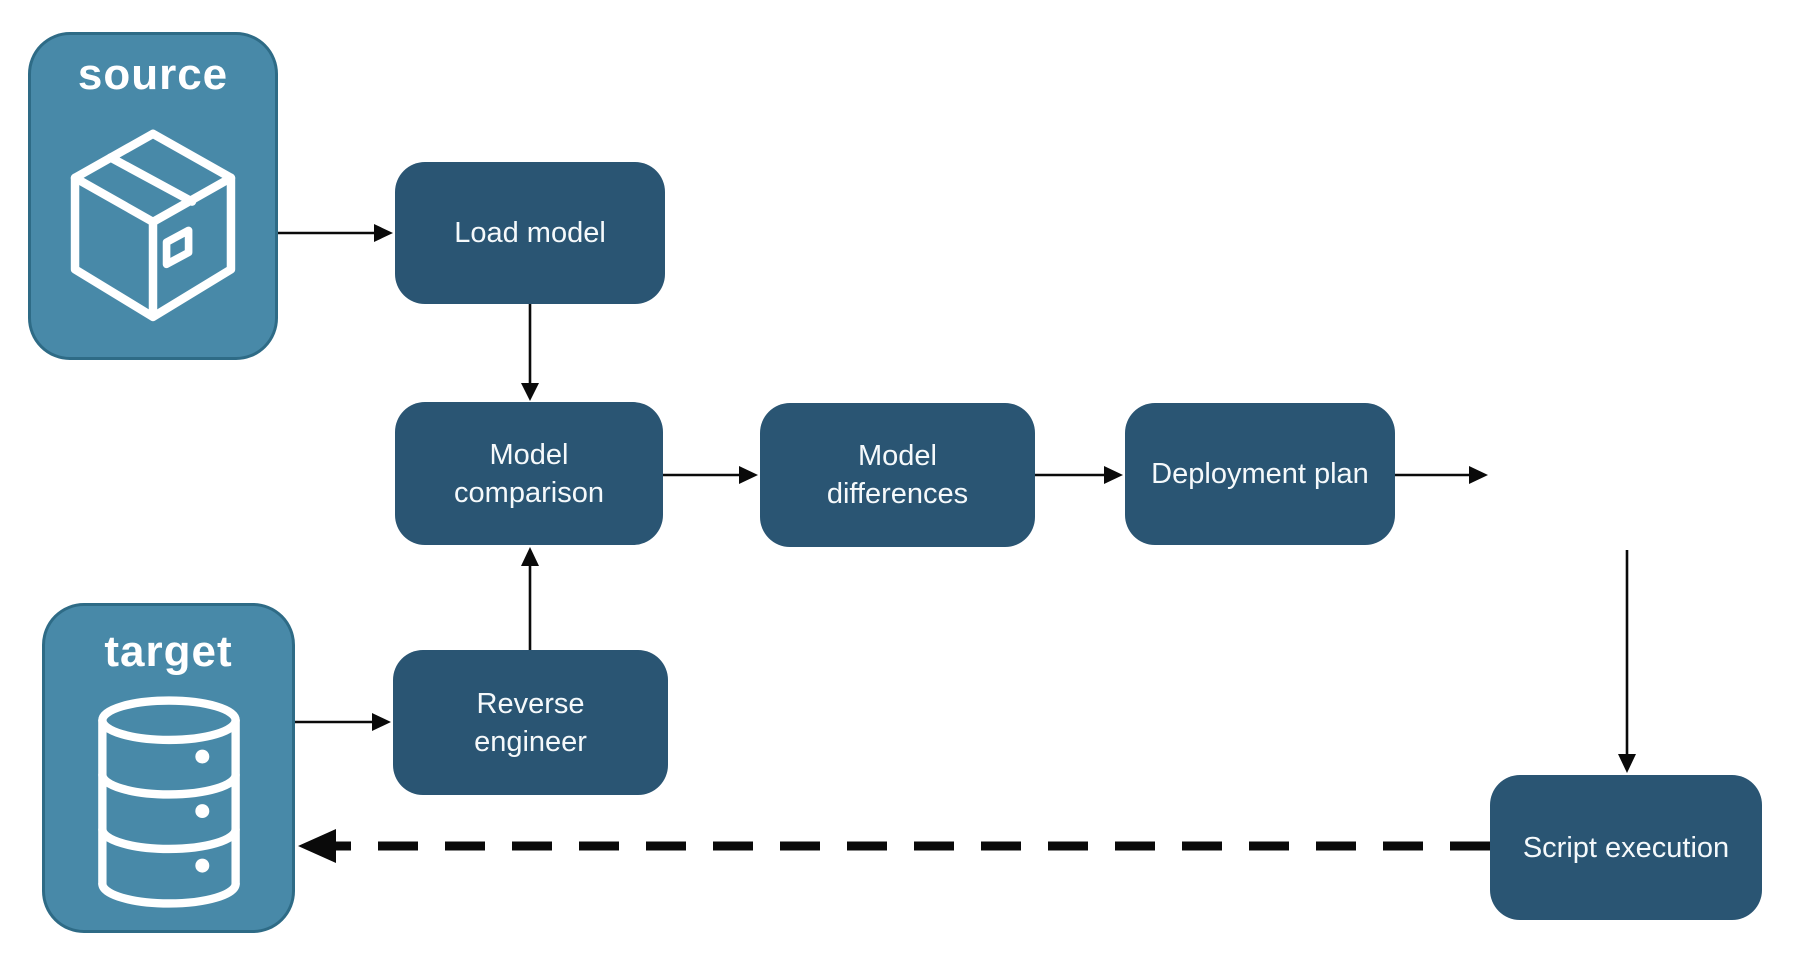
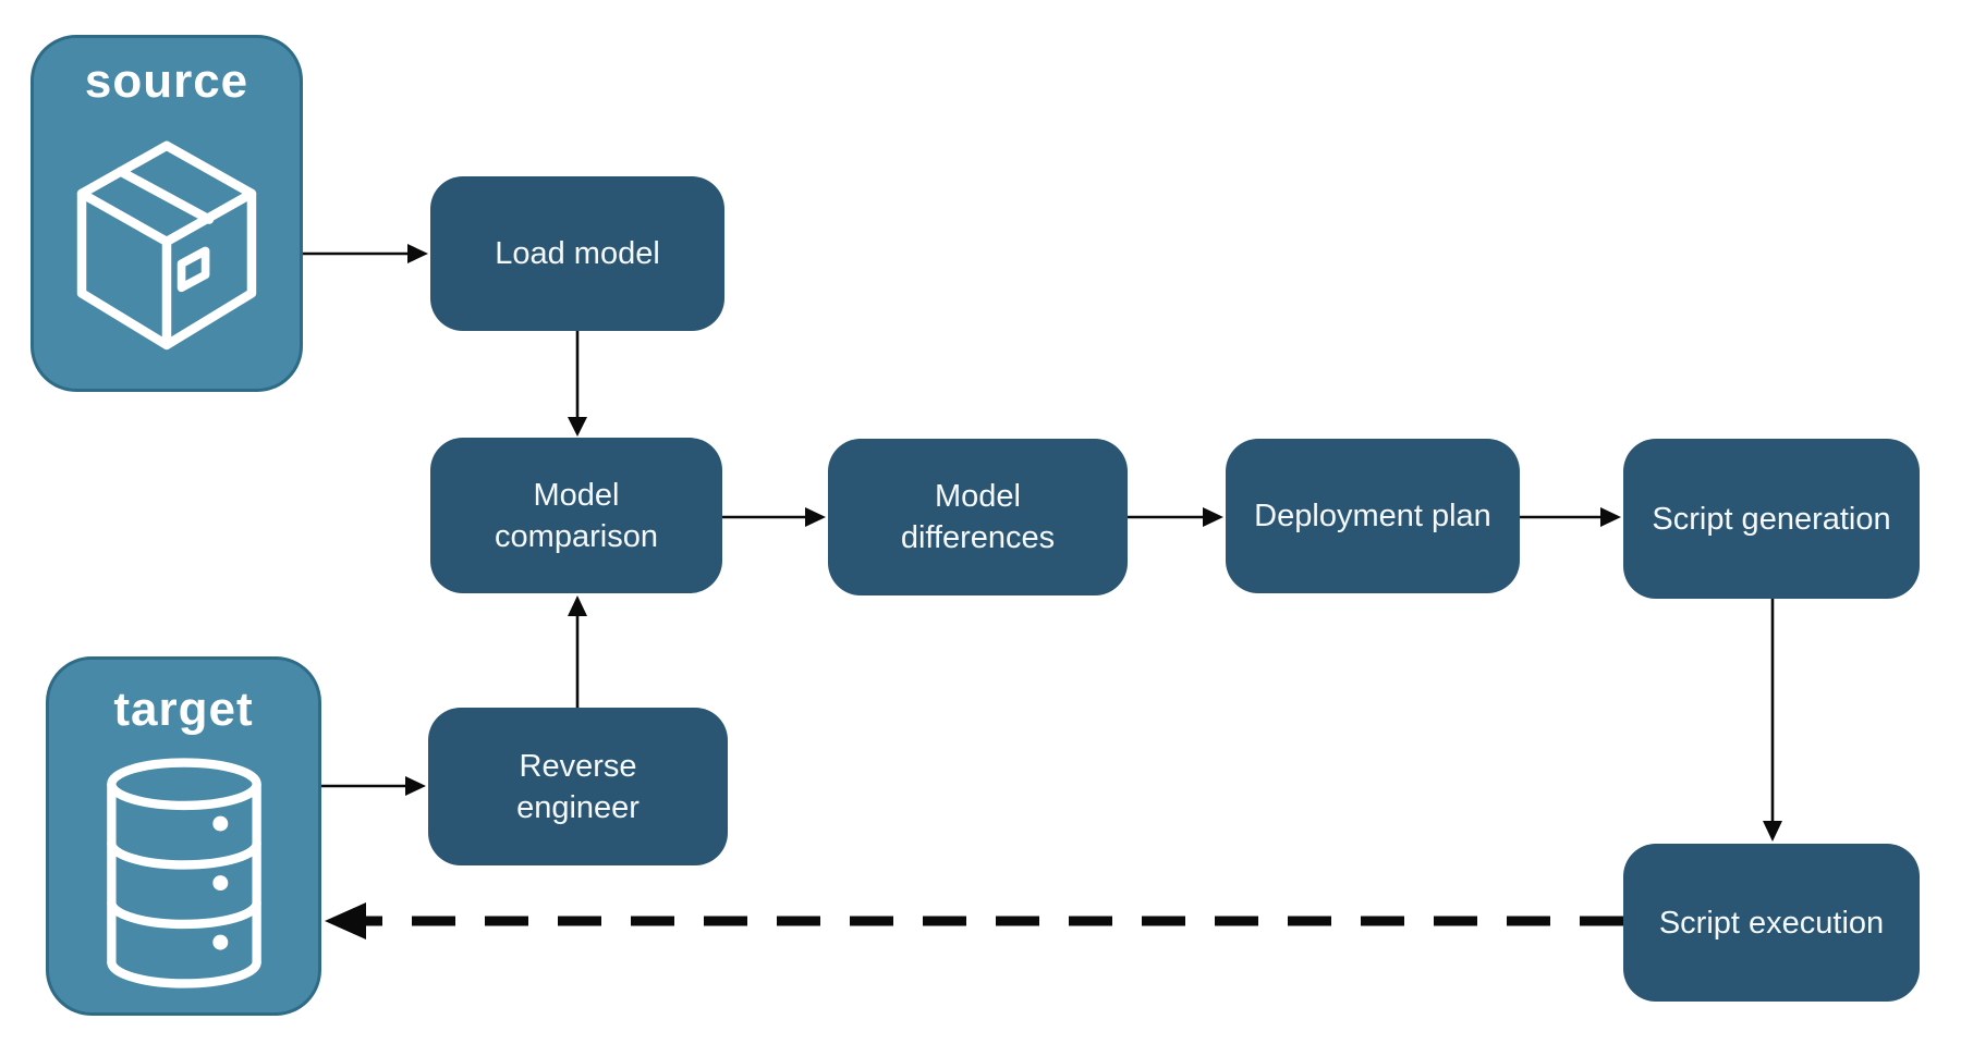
  source
  target
  Load model
  Model comparison
  Model differences
  Deployment plan
+ Script generation
  Reverse engineer
  Script execution
